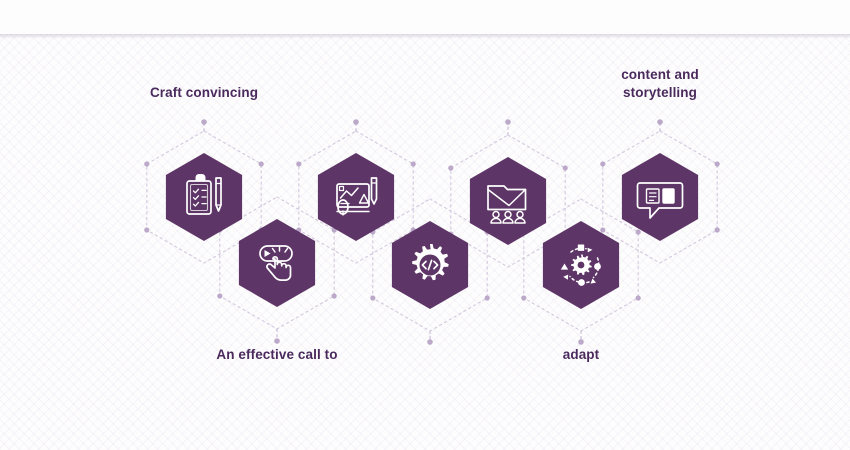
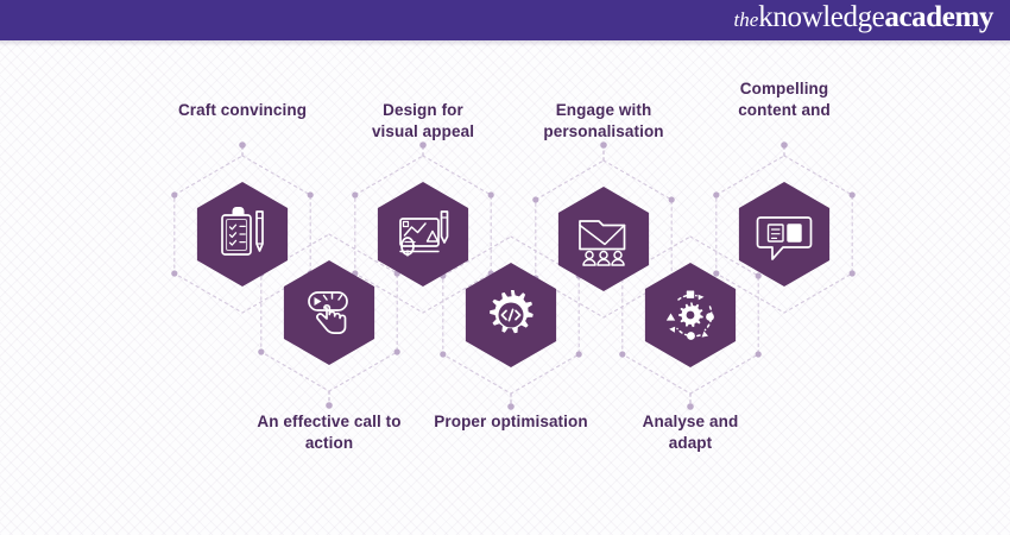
+ theknowledgeacademy
  Craft convincing
  An effective call to
+ action
+ Design for
+ visual appeal
+ Proper optimisation
+ Engage with
+ personalisation
+ Analyse and
  adapt
+ Compelling
  content and
- storytelling
